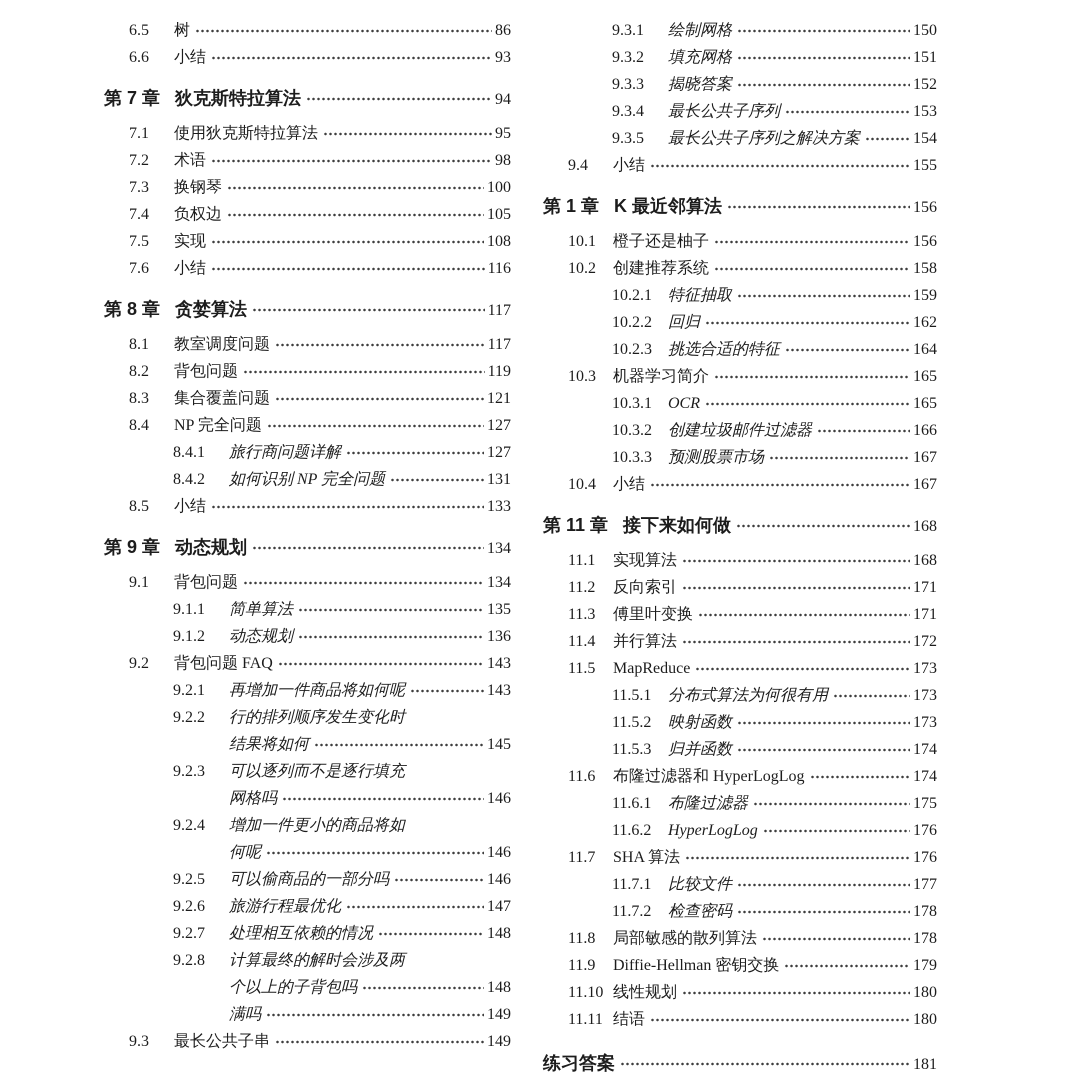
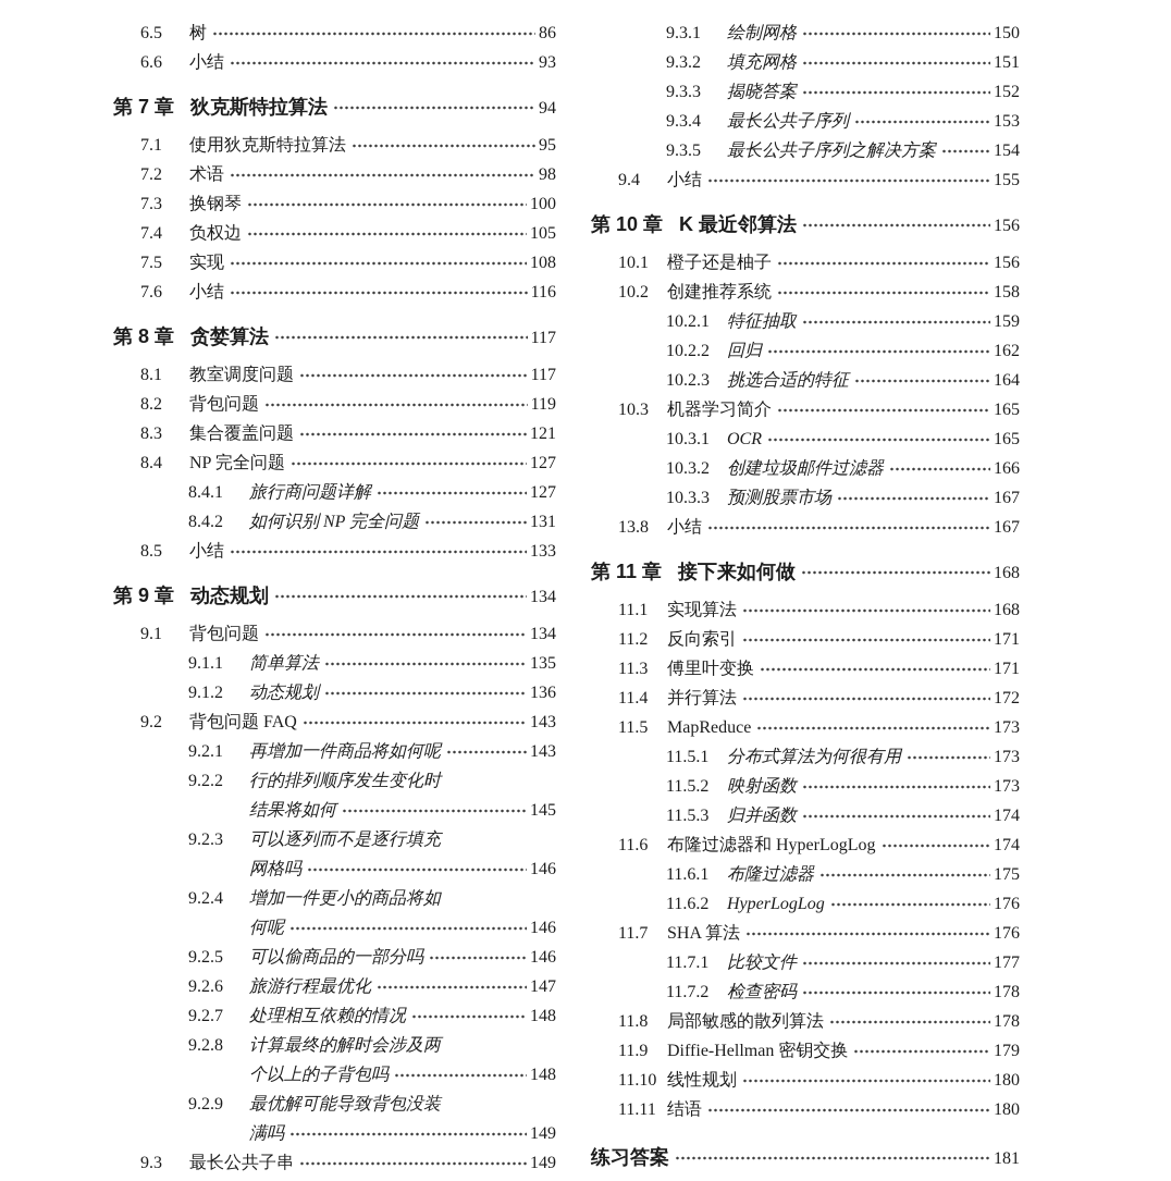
  6.5
  树
  86
  6.6
  小结
  93
  第 7 章
  狄克斯特拉算法
  94
  7.1
  使用狄克斯特拉算法
  95
  7.2
  术语
  98
  7.3
  换钢琴
  100
  7.4
  负权边
  105
  7.5
  实现
  108
  7.6
  小结
  116
  第 8 章
  贪婪算法
  117
  8.1
  教室调度问题
  117
  8.2
  背包问题
  119
  8.3
  集合覆盖问题
  121
  8.4
  NP 完全问题
  127
  8.4.1
  旅行商问题详解
  127
  8.4.2
  如何识别 NP 完全问题
  131
  8.5
  小结
  133
  第 9 章
  动态规划
  134
  9.1
  背包问题
  134
  9.1.1
  简单算法
  135
  9.1.2
  动态规划
  136
  9.2
  背包问题 FAQ
  143
  9.2.1
  再增加一件商品将如何呢
  143
  9.2.2
  行的排列顺序发生变化时
  结果将如何
  145
  9.2.3
  可以逐列而不是逐行填充
  网格吗
  146
  9.2.4
  增加一件更小的商品将如
  何呢
  146
  9.2.5
  可以偷商品的一部分吗
  146
  9.2.6
  旅游行程最优化
  147
  9.2.7
  处理相互依赖的情况
  148
  9.2.8
  计算最终的解时会涉及两
  个以上的子背包吗
  148
+ 9.2.9
+ 最优解可能导致背包没装
  满吗
  149
  9.3
  最长公共子串
  149
  9.3.1
  绘制网格
  150
  9.3.2
  填充网格
  151
  9.3.3
  揭晓答案
  152
  9.3.4
  最长公共子序列
  153
  9.3.5
  最长公共子序列之解决方案
  154
  9.4
  小结
  155
- 第 1 章
+ 第 10 章
  K 最近邻算法
  156
  10.1
  橙子还是柚子
  156
  10.2
  创建推荐系统
  158
  10.2.1
  特征抽取
  159
  10.2.2
  回归
  162
  10.2.3
  挑选合适的特征
  164
  10.3
  机器学习简介
  165
  10.3.1
  OCR
  165
  10.3.2
  创建垃圾邮件过滤器
  166
  10.3.3
  预测股票市场
  167
- 10.4
+ 13.8
  小结
  167
  第 11 章
  接下来如何做
  168
  11.1
  实现算法
  168
  11.2
  反向索引
  171
  11.3
  傅里叶变换
  171
  11.4
  并行算法
  172
  11.5
  MapReduce
  173
  11.5.1
  分布式算法为何很有用
  173
  11.5.2
  映射函数
  173
  11.5.3
  归并函数
  174
  11.6
  布隆过滤器和 HyperLogLog
  174
  11.6.1
  布隆过滤器
  175
  11.6.2
  HyperLogLog
  176
  11.7
  SHA 算法
  176
  11.7.1
  比较文件
  177
  11.7.2
  检查密码
  178
  11.8
  局部敏感的散列算法
  178
  11.9
  Diffie-Hellman 密钥交换
  179
  11.10
  线性规划
  180
  11.11
  结语
  180
  练习答案
  181
